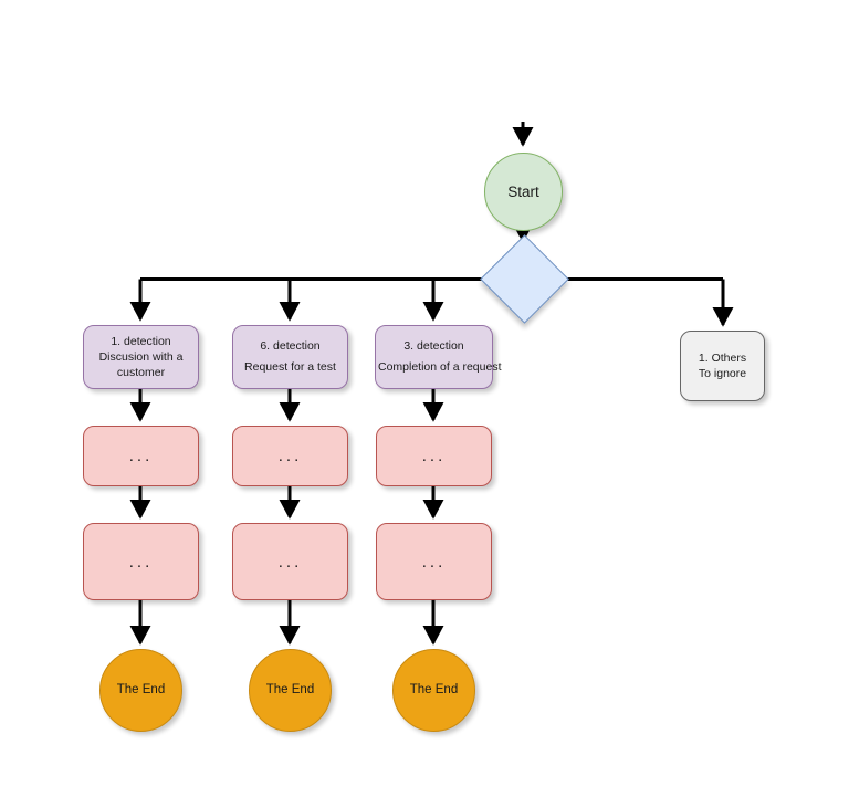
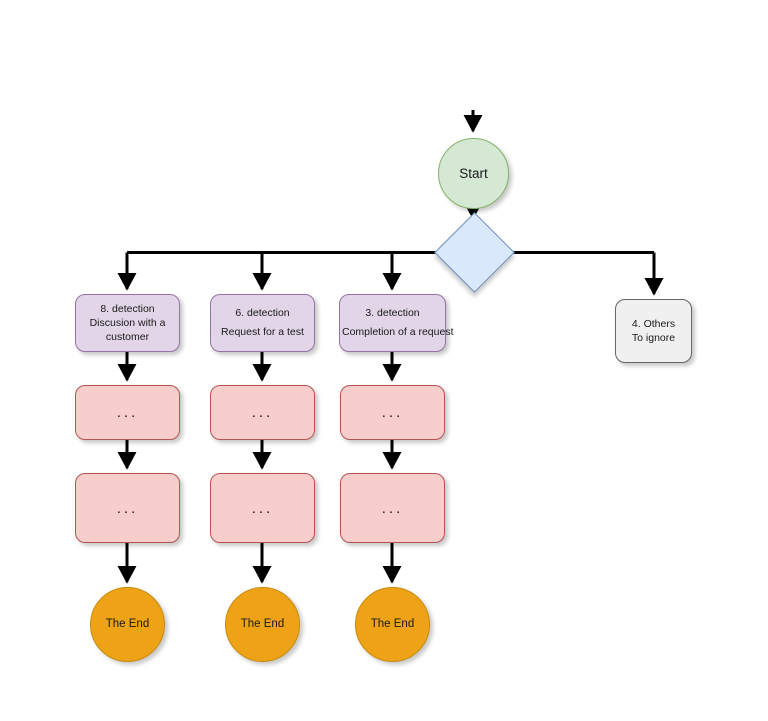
  Start
- 1. detection
+ 8. detection
  Discusion with a
  customer
  6. detection
  Request for a test
  3. detection
  Completion of a request
- 1. Others
+ 4. Others
  To ignore
  ...
  ...
  The End
  ...
  ...
  The End
  ...
  ...
  The End
